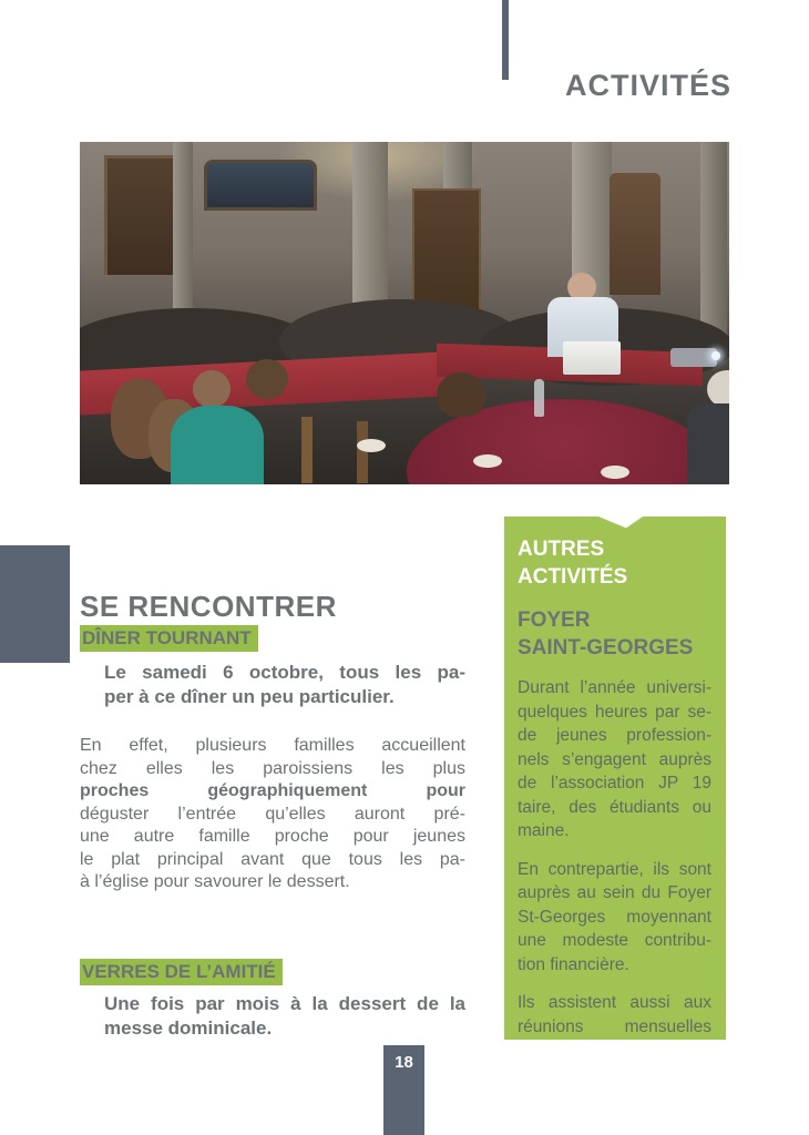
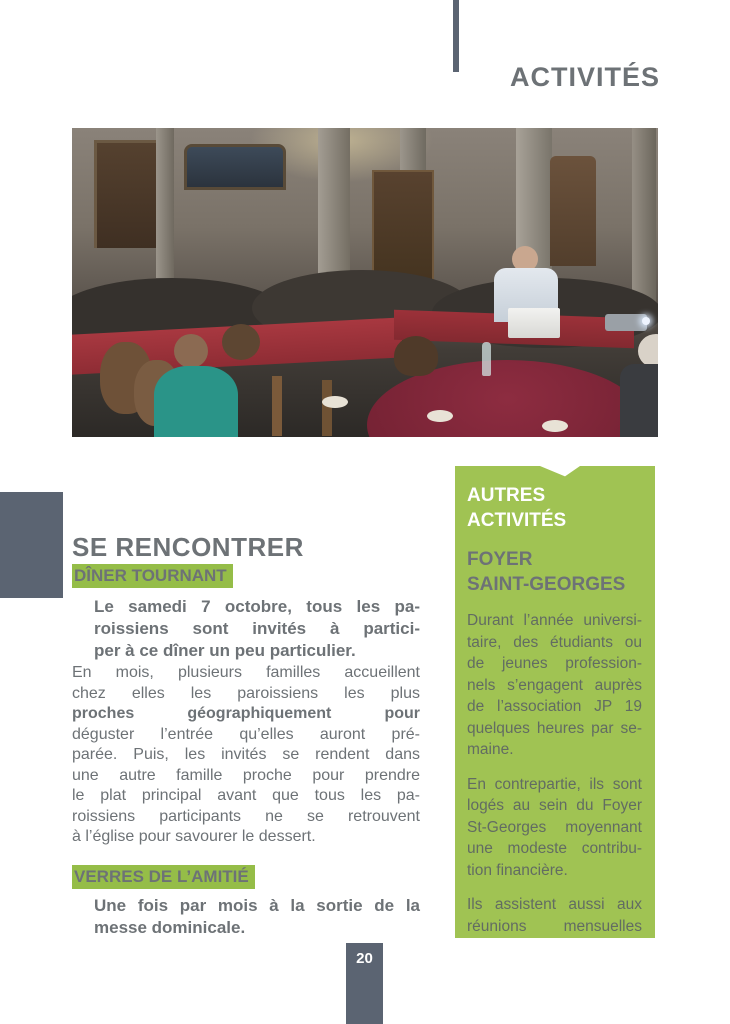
  ACTIVITÉS
  SE RENCONTRER
  DÎNER TOURNANT
- Le samedi 6 octobre, tous les pa-
+ Le samedi 7 octobre, tous les pa-
+ roissiens sont invités à partici-
  per à ce dîner un peu particulier.
- En effet, plusieurs familles accueillent
+ En mois, plusieurs familles accueillent
  chez elles les paroissiens les plus
  proches géographiquement pour
  déguster l’entrée qu’elles auront pré-
+ parée. Puis, les invités se rendent dans
- une autre famille proche pour jeunes
+ une autre famille proche pour prendre
  le plat principal avant que tous les pa-
+ roissiens participants ne se retrouvent
  à l’église pour savourer le dessert.
  VERRES DE L’AMITIÉ
- Une fois par mois à la dessert de la
+ Une fois par mois à la sortie de la
  messe dominicale.
  AUTRES
  ACTIVITÉS
  FOYER
  SAINT-GEORGES
  Durant l’année universi-
- quelques heures par se-
+ taire, des étudiants ou
  de jeunes profession-
  nels s’engagent auprès
  de l’association JP 19
- taire, des étudiants ou
+ quelques heures par se-
  maine.
  En contrepartie, ils sont
- auprès au sein du Foyer
+ logés au sein du Foyer
  St-Georges moyennant
  une modeste contribu-
  tion financière.
  Ils assistent aussi aux
  réunions mensuelles
- 18
+ 20
